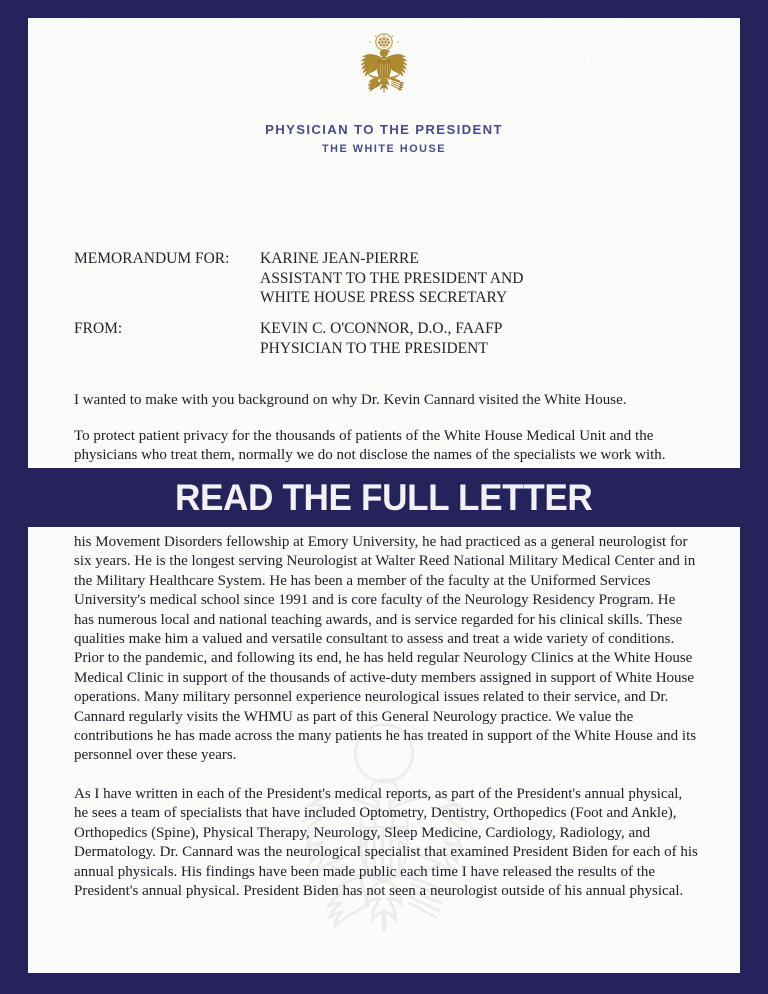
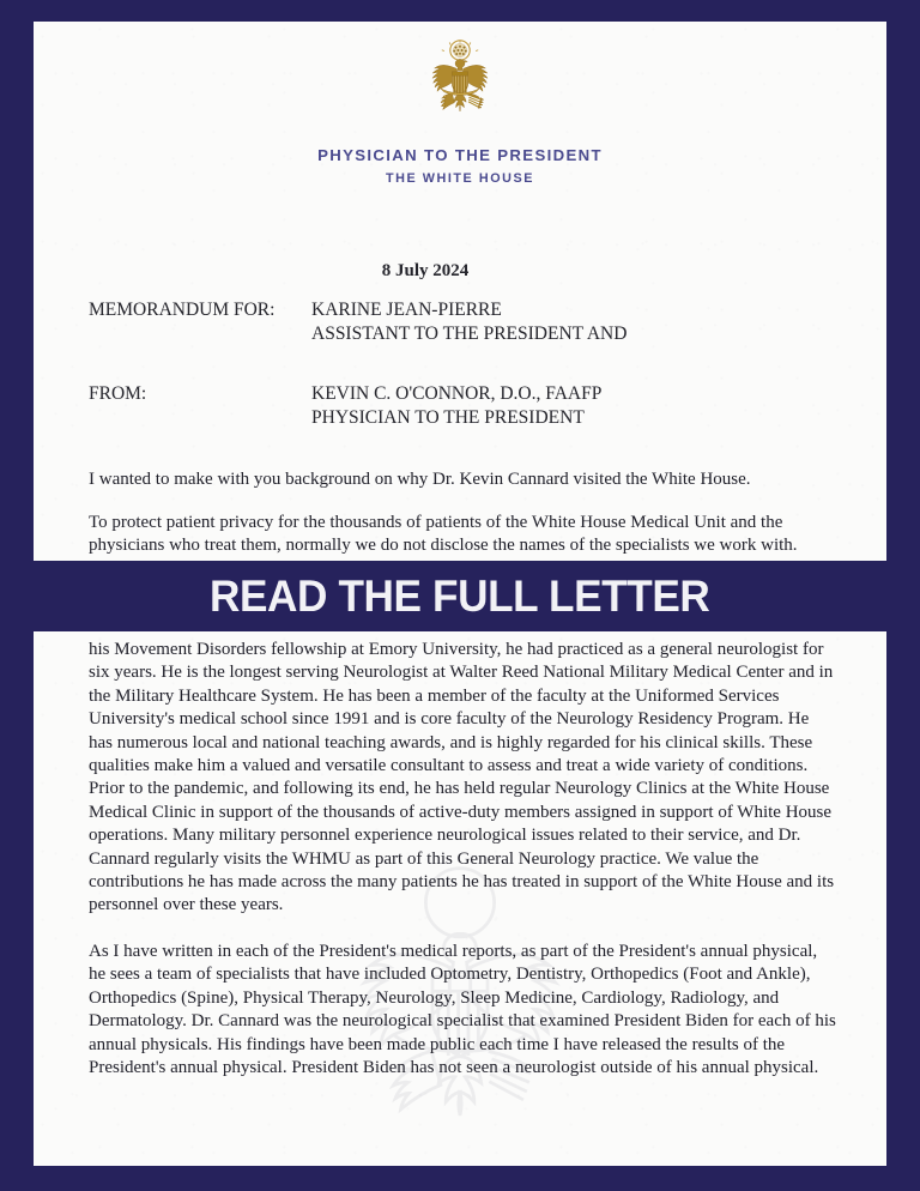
  PHYSICIAN TO THE PRESIDENT
  THE WHITE HOUSE
+ 8 July 2024
  MEMORANDUM FOR:
  KARINE JEAN-PIERRE
  ASSISTANT TO THE PRESIDENT AND
- WHITE HOUSE PRESS SECRETARY
  FROM:
  KEVIN C. O'CONNOR, D.O., FAAFP
  PHYSICIAN TO THE PRESIDENT
  I wanted to make with you background on why Dr. Kevin Cannard visited the White House.
  READ THE FULL LETTER
- his Movement Disorders fellowship at Emory University, he had practiced as a general neurologist for six years. He is the longest serving Neurologist at Walter Reed National Military Medical Center and in the Military Healthcare System. He has been a member of the faculty at the Uniformed Services University's medical school since 1991 and is core faculty of the Neurology Residency Program. He has numerous local and national teaching awards, and is service regarded for his clinical skills. These qualities make him a valued and versatile consultant to assess and treat a wide variety of conditions. Prior to the pandemic, and following its end, he has held regular Neurology Clinics at the White House Medical Clinic in support of the thousands of active-duty members assigned in support of White House operations. Many military personnel experience neurological issues related to their service, and Dr. Cannard regularly visits the WHMU as part of this General Neurology practice. We value the contributions he has made across the many patients he has treated in support of the White House and its personnel over these years.
+ his Movement Disorders fellowship at Emory University, he had practiced as a general neurologist for six years. He is the longest serving Neurologist at Walter Reed National Military Medical Center and in the Military Healthcare System. He has been a member of the faculty at the Uniformed Services University's medical school since 1991 and is core faculty of the Neurology Residency Program. He has numerous local and national teaching awards, and is highly regarded for his clinical skills. These qualities make him a valued and versatile consultant to assess and treat a wide variety of conditions. Prior to the pandemic, and following its end, he has held regular Neurology Clinics at the White House Medical Clinic in support of the thousands of active-duty members assigned in support of White House operations. Many military personnel experience neurological issues related to their service, and Dr. Cannard regularly visits the WHMU as part of this General Neurology practice. We value the contributions he has made across the many patients he has treated in support of the White House and its personnel over these years.
  As I have written in each of the President's medical reports, as part of the President's annual physical, he sees a team of specialists that have included Optometry, Dentistry, Orthopedics (Foot and Ankle), Orthopedics (Spine), Physical Therapy, Neurology, Sleep Medicine, Cardiology, Radiology, and Dermatology. Dr. Cannard was the neurological specialist that examined President Biden for each of his annual physicals. His findings have been made public each time I have released the results of the President's annual physical. President Biden has not seen a neurologist outside of his annual physical.
